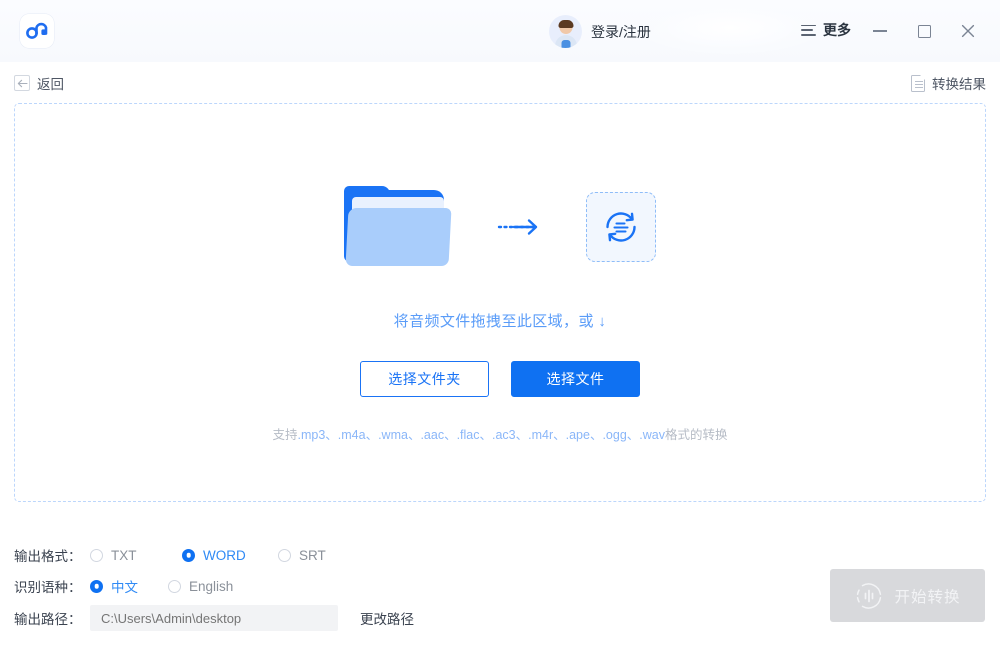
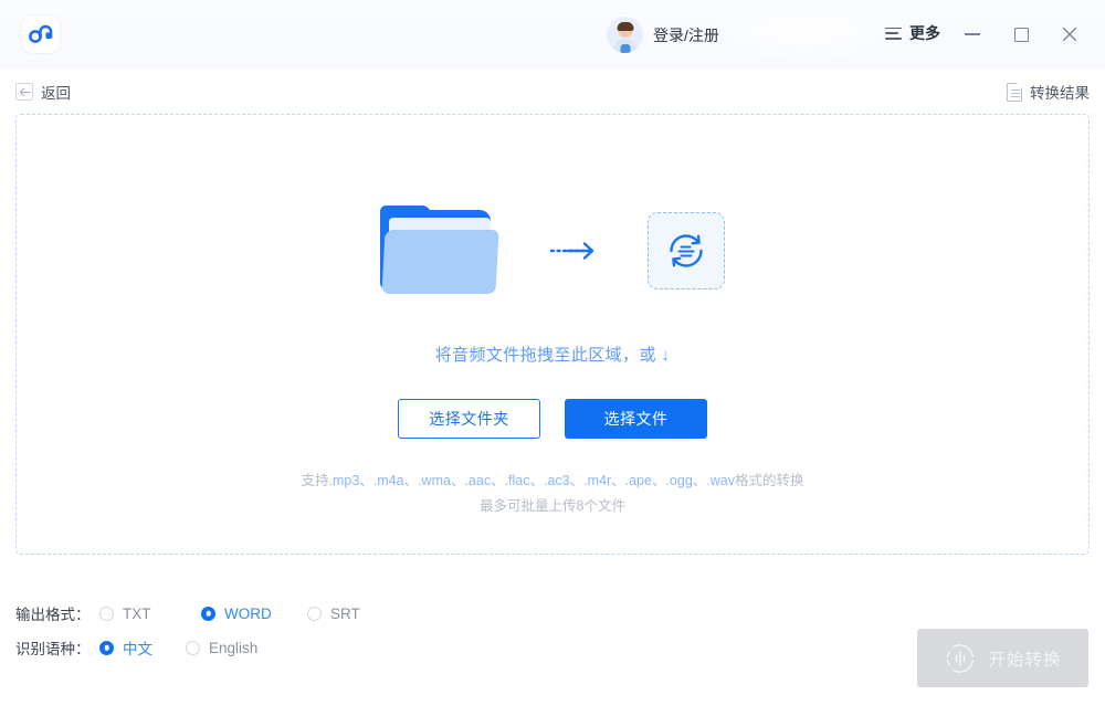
  登录/注册
  更多
  返回
  转换结果
  将音频文件拖拽至此区域，或 ↓
  选择文件夹
  选择文件
  支持.mp3、.m4a、.wma、.aac、.flac、.ac3、.m4r、.ape、.ogg、.wav格式的转换
+ 最多可批量上传8个文件
  输出格式：
  TXT
  WORD
  SRT
  识别语种：
  中文
  English
- 输出路径：
- C:\Users\Admin\desktop
- 更改路径
  开始转换
